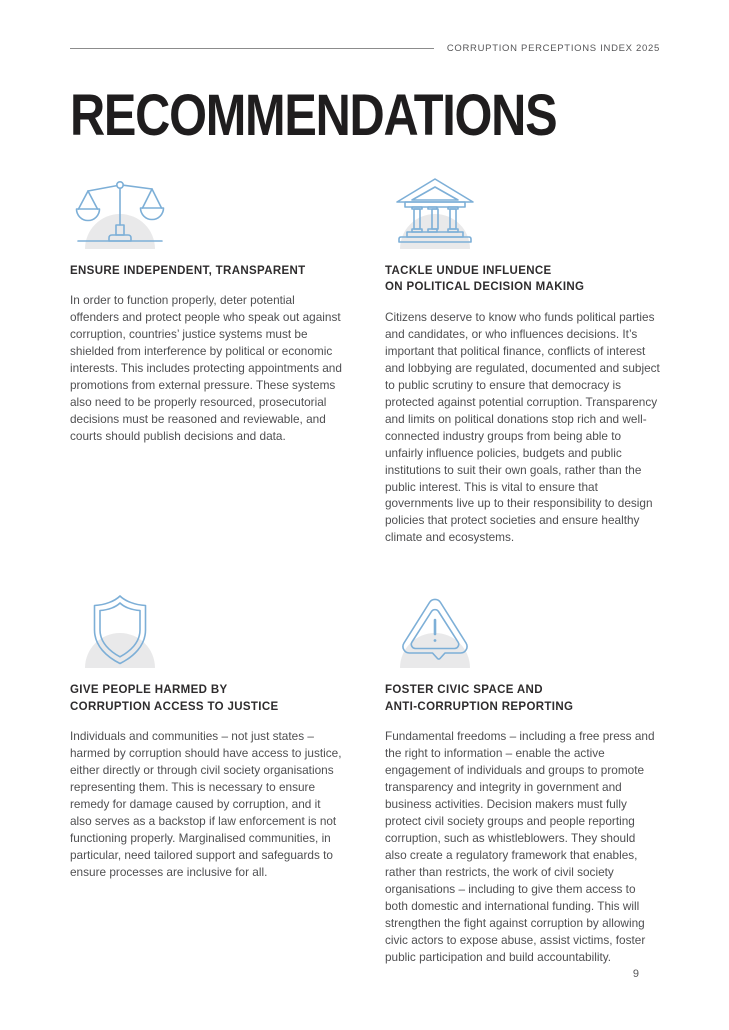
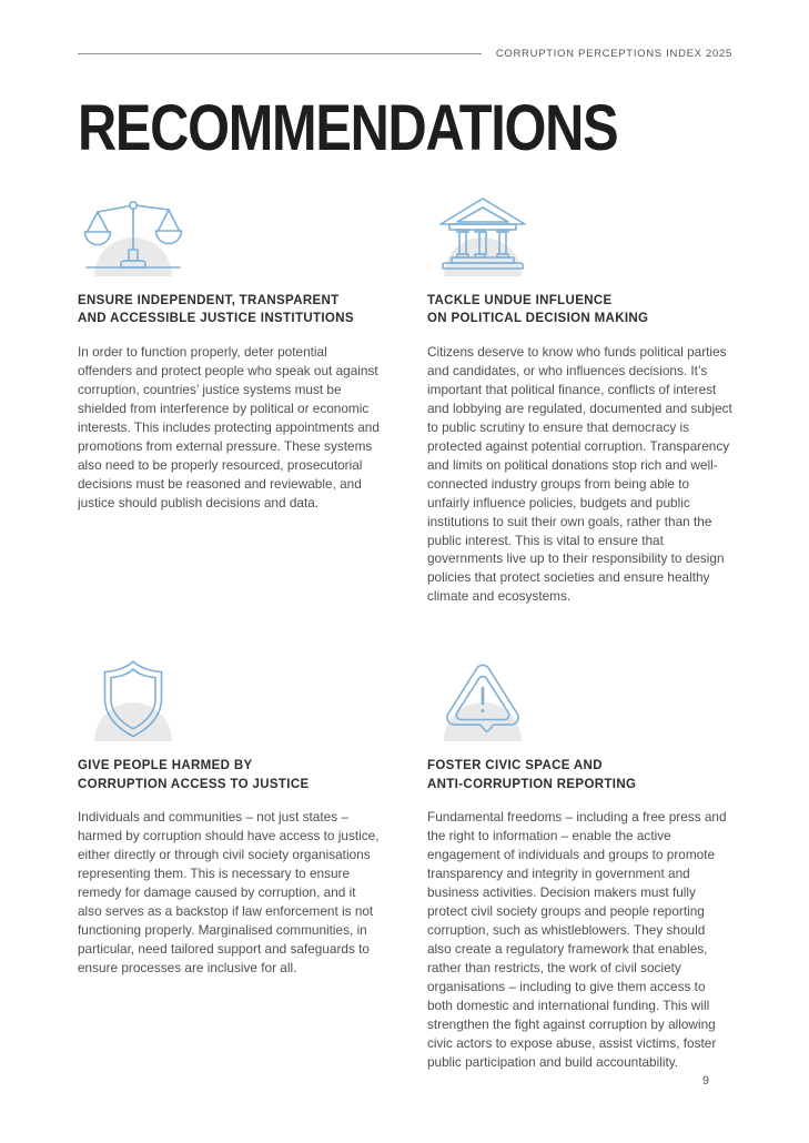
  CORRUPTION PERCEPTIONS INDEX 2025
  RECOMMENDATIONS
  ENSURE INDEPENDENT, TRANSPARENT
+ AND ACCESSIBLE JUSTICE INSTITUTIONS
- In order to function properly, deter potential offenders and protect people who speak out against corruption, countries’ justice systems must be shielded from interference by political or economic interests. This includes protecting appointments and promotions from external pressure. These systems also need to be properly resourced, prosecutorial decisions must be reasoned and reviewable, and courts should publish decisions and data.
+ In order to function properly, deter potential offenders and protect people who speak out against corruption, countries’ justice systems must be shielded from interference by political or economic interests. This includes protecting appointments and promotions from external pressure. These systems also need to be properly resourced, prosecutorial decisions must be reasoned and reviewable, and justice should publish decisions and data.
  TACKLE UNDUE INFLUENCE
  ON POLITICAL DECISION MAKING
  Citizens deserve to know who funds political parties and candidates, or who influences decisions. It’s important that political finance, conflicts of interest and lobbying are regulated, documented and subject to public scrutiny to ensure that democracy is protected against potential corruption. Transparency and limits on political donations stop rich and well-connected industry groups from being able to unfairly influence policies, budgets and public institutions to suit their own goals, rather than the public interest. This is vital to ensure that governments live up to their responsibility to design policies that protect societies and ensure healthy climate and ecosystems.
  GIVE PEOPLE HARMED BY
  CORRUPTION ACCESS TO JUSTICE
  Individuals and communities – not just states – harmed by corruption should have access to justice, either directly or through civil society organisations representing them. This is necessary to ensure remedy for damage caused by corruption, and it also serves as a backstop if law enforcement is not functioning properly. Marginalised communities, in particular, need tailored support and safeguards to ensure processes are inclusive for all.
  FOSTER CIVIC SPACE AND
  ANTI-CORRUPTION REPORTING
  Fundamental freedoms – including a free press and the right to information – enable the active engagement of individuals and groups to promote transparency and integrity in government and business activities. Decision makers must fully protect civil society groups and people reporting corruption, such as whistleblowers. They should also create a regulatory framework that enables, rather than restricts, the work of civil society organisations – including to give them access to both domestic and international funding. This will strengthen the fight against corruption by allowing civic actors to expose abuse, assist victims, foster public participation and build accountability.
  9
